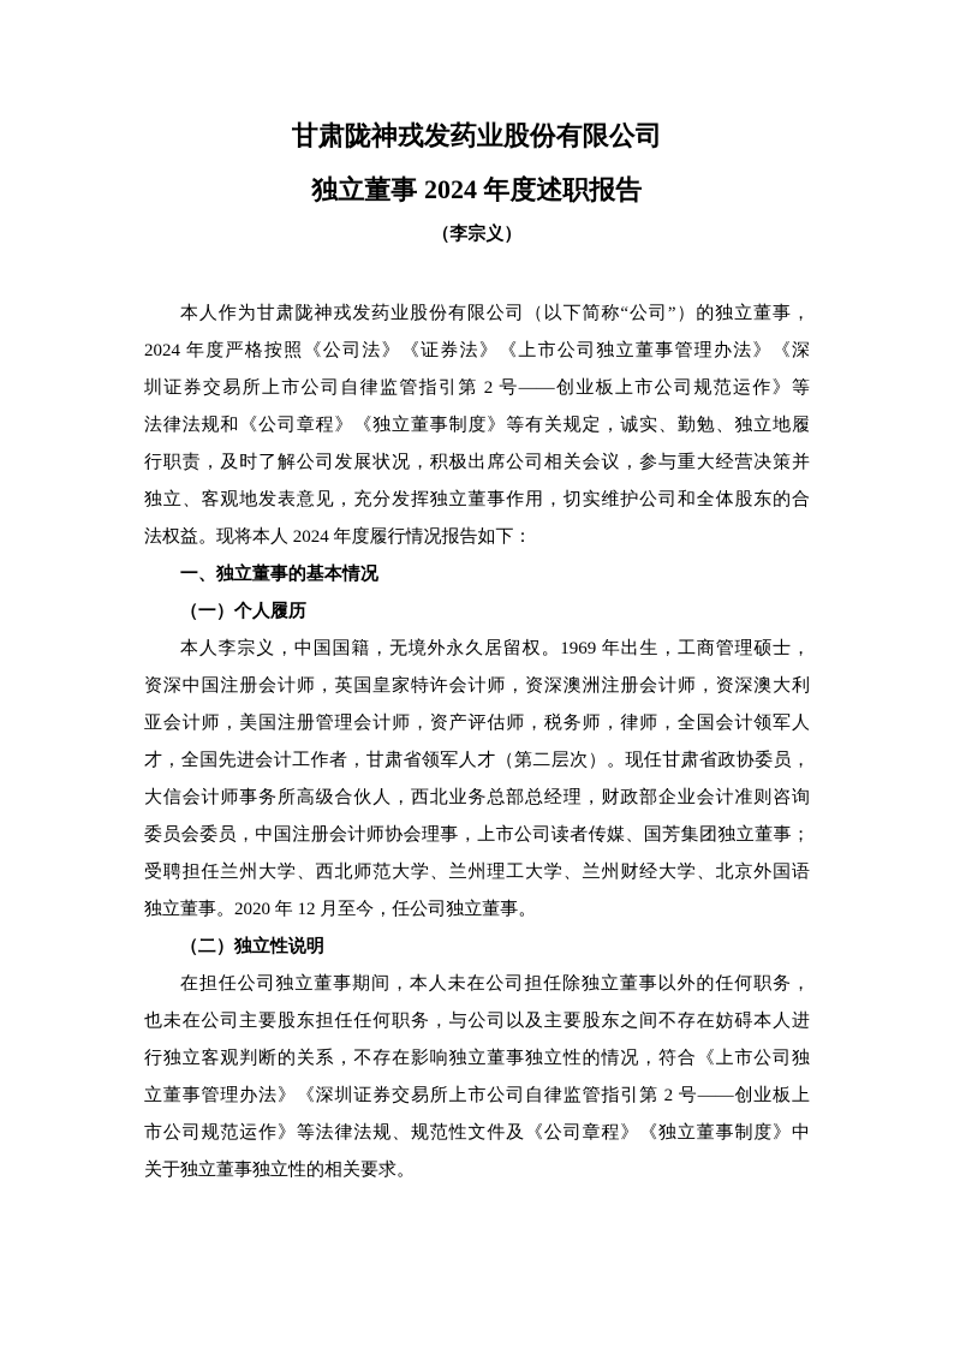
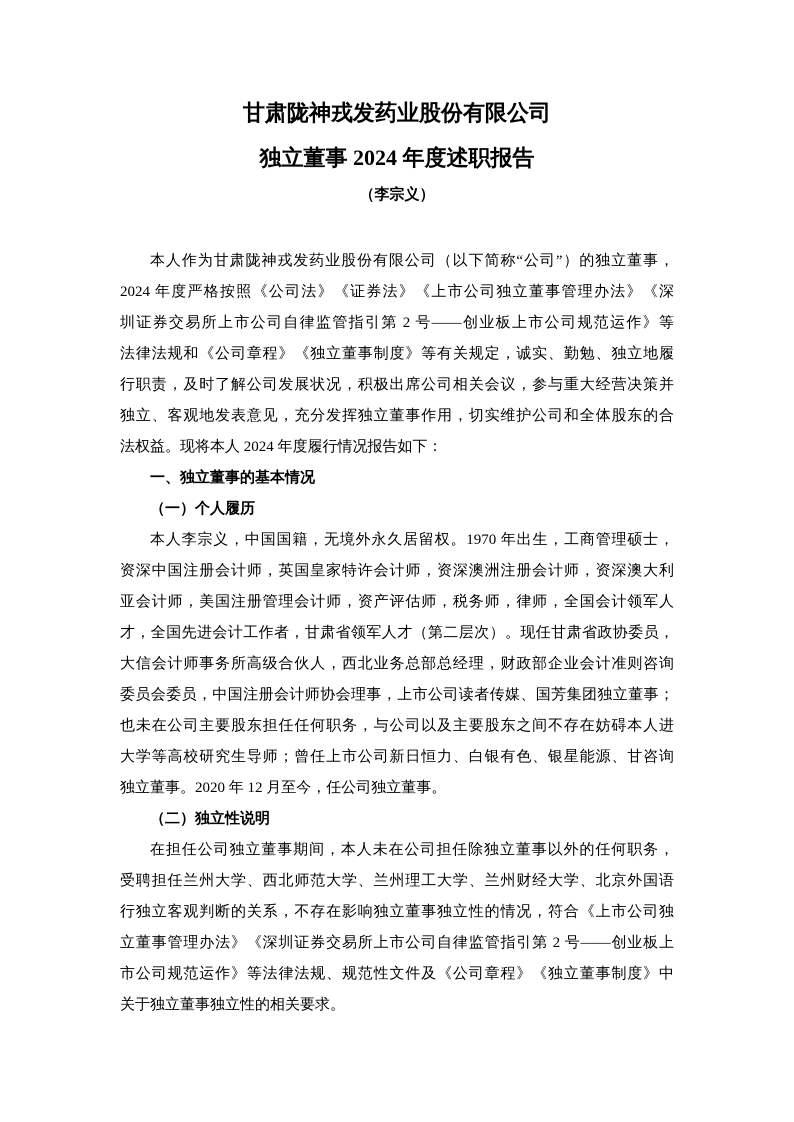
  甘肃陇神戎发药业股份有限公司
  独立董事 2024 年度述职报告
  （李宗义）
  本人作为甘肃陇神戎发药业股份有限公司（以下简称“公司”）的独立董事，
  2024 年度严格按照《公司法》《证券法》《上市公司独立董事管理办法》《深
  圳证券交易所上市公司自律监管指引第 2 号——创业板上市公司规范运作》等
  法律法规和《公司章程》《独立董事制度》等有关规定，诚实、勤勉、独立地履
  行职责，及时了解公司发展状况，积极出席公司相关会议，参与重大经营决策并
  独立、客观地发表意见，充分发挥独立董事作用，切实维护公司和全体股东的合
  法权益。现将本人 2024 年度履行情况报告如下：
  一、独立董事的基本情况
  （一）个人履历
- 本人李宗义，中国国籍，无境外永久居留权。1969 年出生，工商管理硕士，
+ 本人李宗义，中国国籍，无境外永久居留权。1970 年出生，工商管理硕士，
  资深中国注册会计师，英国皇家特许会计师，资深澳洲注册会计师，资深澳大利
  亚会计师，美国注册管理会计师，资产评估师，税务师，律师，全国会计领军人
  才，全国先进会计工作者，甘肃省领军人才（第二层次）。现任甘肃省政协委员，
  大信会计师事务所高级合伙人，西北业务总部总经理，财政部企业会计准则咨询
  委员会委员，中国注册会计师协会理事，上市公司读者传媒、国芳集团独立董事；
- 受聘担任兰州大学、西北师范大学、兰州理工大学、兰州财经大学、北京外国语
+ 也未在公司主要股东担任任何职务，与公司以及主要股东之间不存在妨碍本人进
+ 大学等高校研究生导师；曾任上市公司新日恒力、白银有色、银星能源、甘咨询
  独立董事。2020 年 12 月至今，任公司独立董事。
  （二）独立性说明
  在担任公司独立董事期间，本人未在公司担任除独立董事以外的任何职务，
- 也未在公司主要股东担任任何职务，与公司以及主要股东之间不存在妨碍本人进
+ 受聘担任兰州大学、西北师范大学、兰州理工大学、兰州财经大学、北京外国语
  行独立客观判断的关系，不存在影响独立董事独立性的情况，符合《上市公司独
  立董事管理办法》《深圳证券交易所上市公司自律监管指引第 2 号——创业板上
  市公司规范运作》等法律法规、规范性文件及《公司章程》《独立董事制度》中
  关于独立董事独立性的相关要求。
